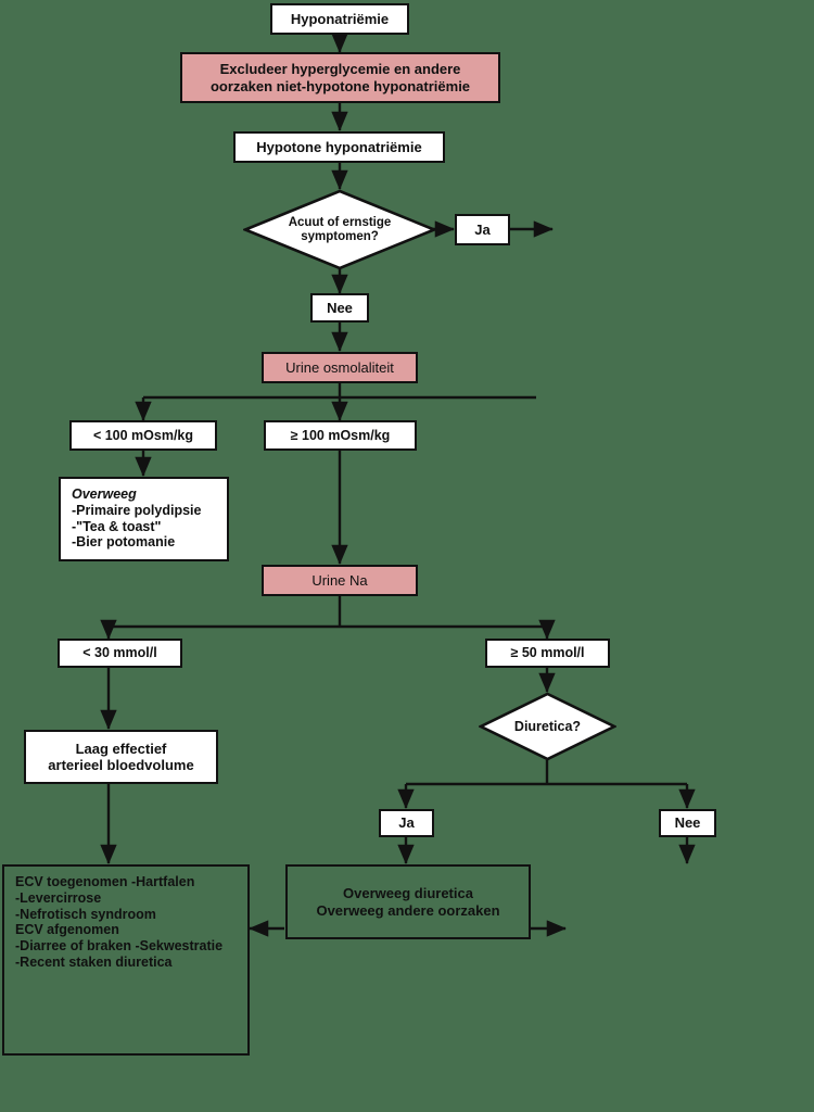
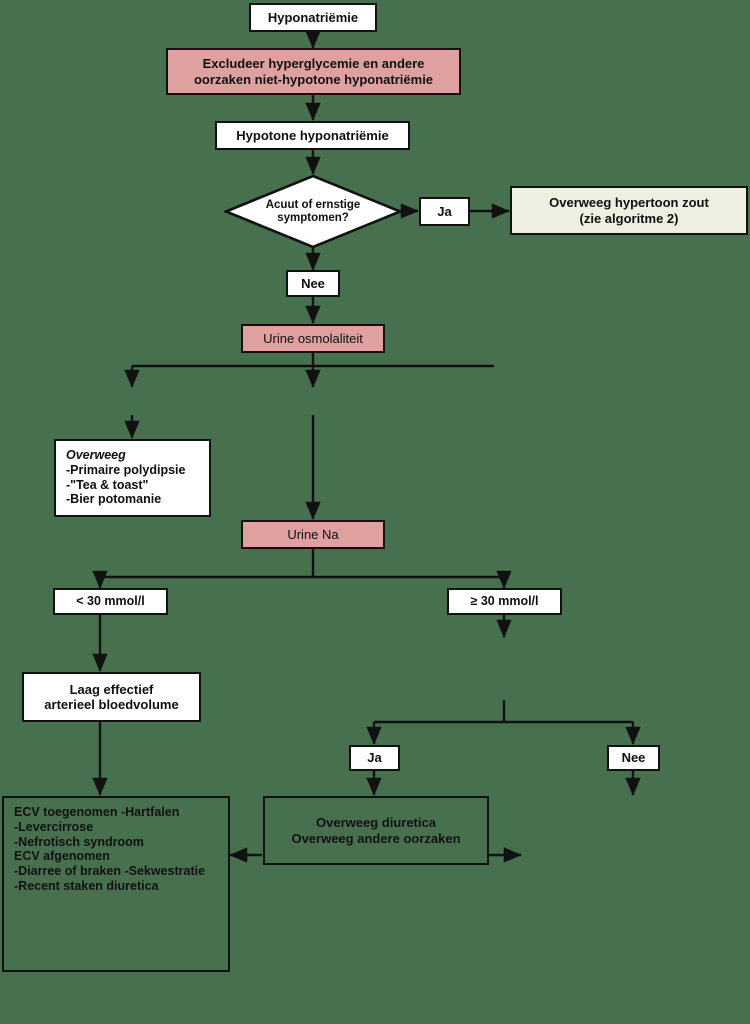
  Hyponatriëmie
  Excludeer hyperglycemie en andere
  oorzaken niet-hypotone hyponatriëmie
  Hypotone hyponatriëmie
  Acuut of ernstige
  symptomen?
  Ja
+ Overweeg hypertoon zout
+ (zie algoritme 2)
  Nee
  Urine osmolaliteit
- < 100 mOsm/kg
- ≥ 100 mOsm/kg
  Overweeg -Primaire polydipsie -"Tea & toast" -Bier potomanie
  Urine Na
  < 30 mmol/l
- ≥ 50 mmol/l
+ ≥ 30 mmol/l
  Laag effectief
  arterieel bloedvolume
- Diuretica?
  Ja
  Nee
  ECV toegenomen -Hartfalen -Levercirrose -Nefrotisch syndroom ECV afgenomen -Diarree of braken -Sekwestratie -Recent staken diuretica
  Overweeg diuretica
  Overweeg andere oorzaken
